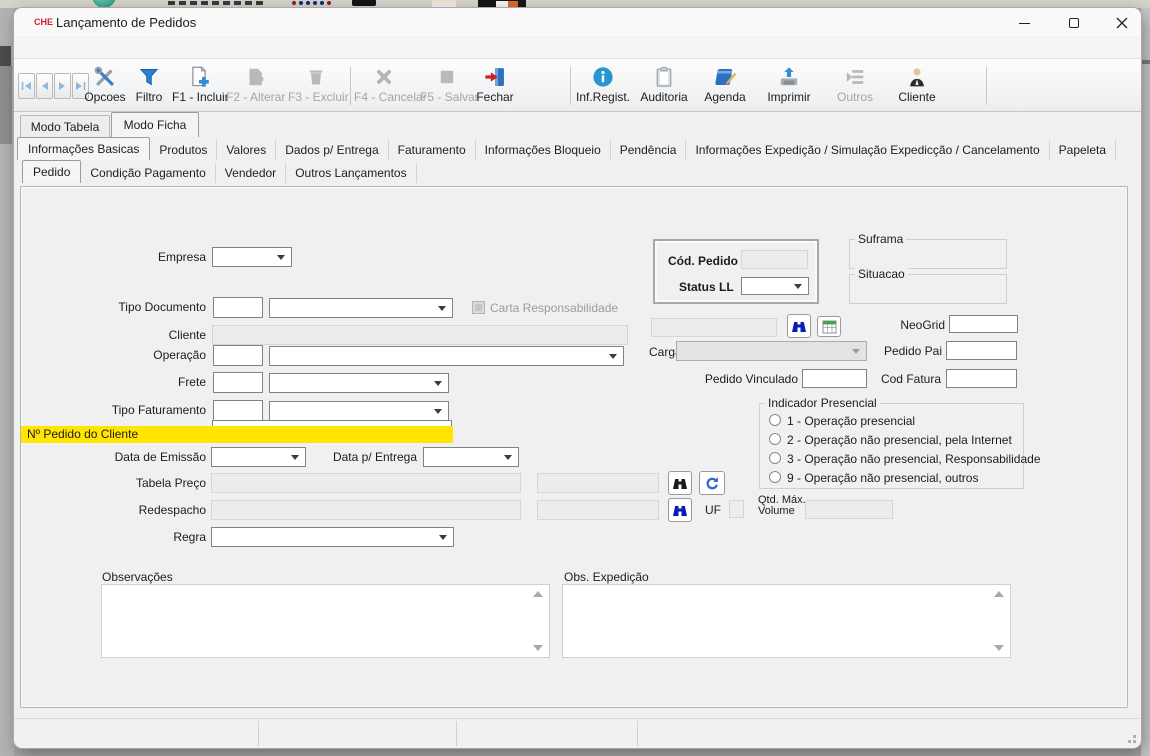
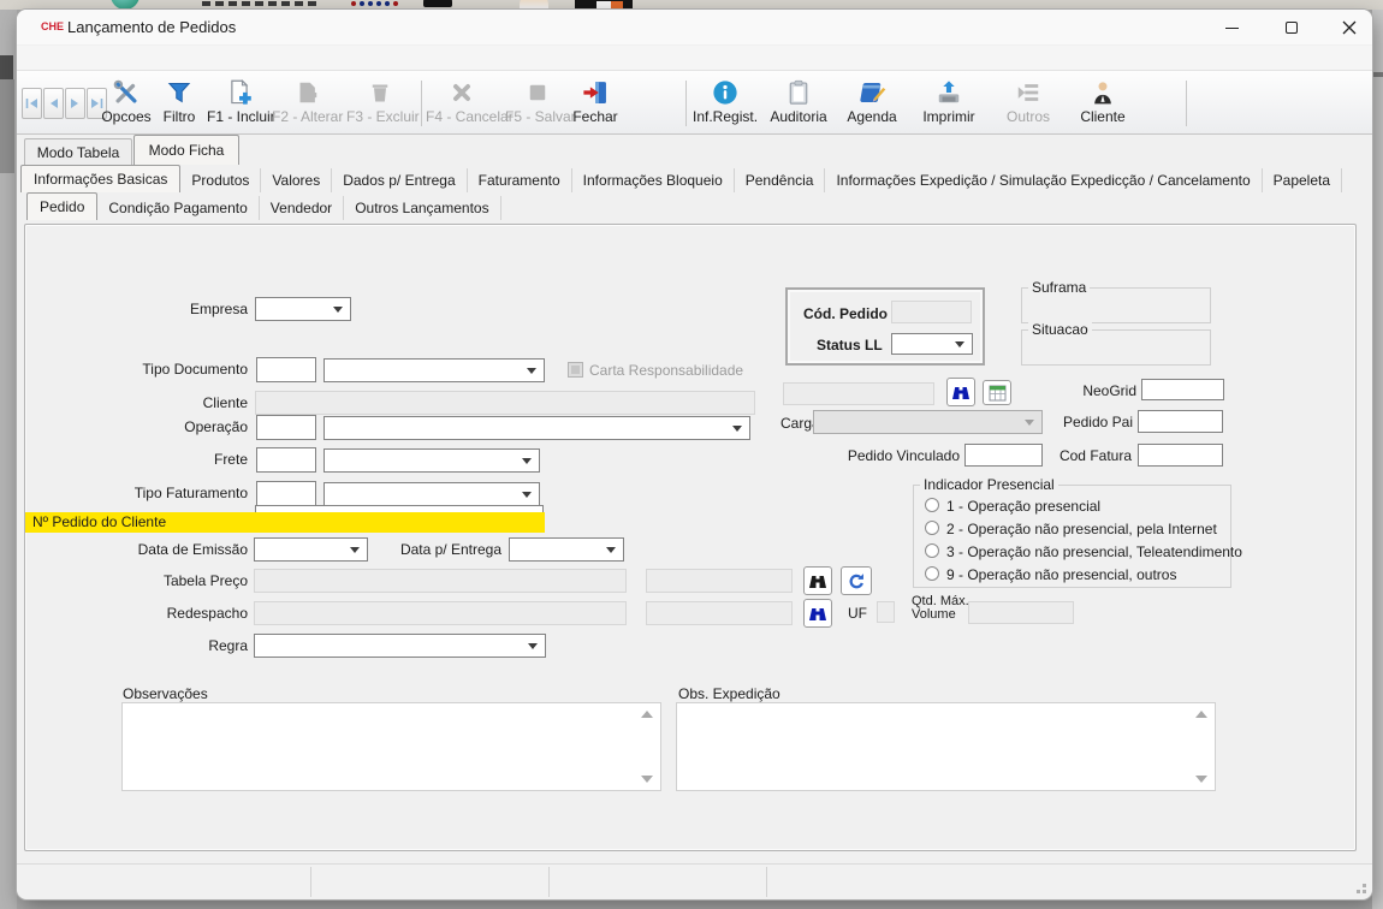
  CHE
  Lançamento de Pedidos
  Opcoes
  Filtro
  F1 - Inclui
  F2 - Alterar
  F3 - Excluir
  F4 - Cancel
  F5 - Salva
  Fechar
  Inf.Regist.
  Auditoria
  Agenda
  Imprimir
  Outros
  Cliente
  Modo Tabela
  Modo Ficha
  Informações Basicas
  Produtos
  Valores
  Dados p/ Entrega
  Faturamento
  Informações Bloqueio
  Pendência
  Informações Expedição / Simulação Expedicção / Cancelamento
  Papeleta
  Pedido
  Condição Pagamento
  Vendedor
  Outros Lançamentos
  Empresa
  Tipo Documento
  Carta Responsabilidade
  Cliente
  Operação
  Frete
  Tipo Faturamento
  Nº Pedido do Cliente
  Data de Emissão
  Data p/ Entrega
  Tabela Preço
  Redespacho
  UF
  Qtd. Máx
  Volume
  Regra
  Observações
  Obs. Expedição
  Cód. Pedido
  Status LL
  Suframa
  Situacao
  NeoGrid
  Carg
  Pedido Pai
  Pedido Vinculado
  Cod Fatura
  Indicador Presencial
  1 - Operação presencial
  2 - Operação não presencial, pela Internet
- 3 - Operação não presencial, Responsabilidade
+ 3 - Operação não presencial, Teleatendimento
  9 - Operação não presencial, outros
